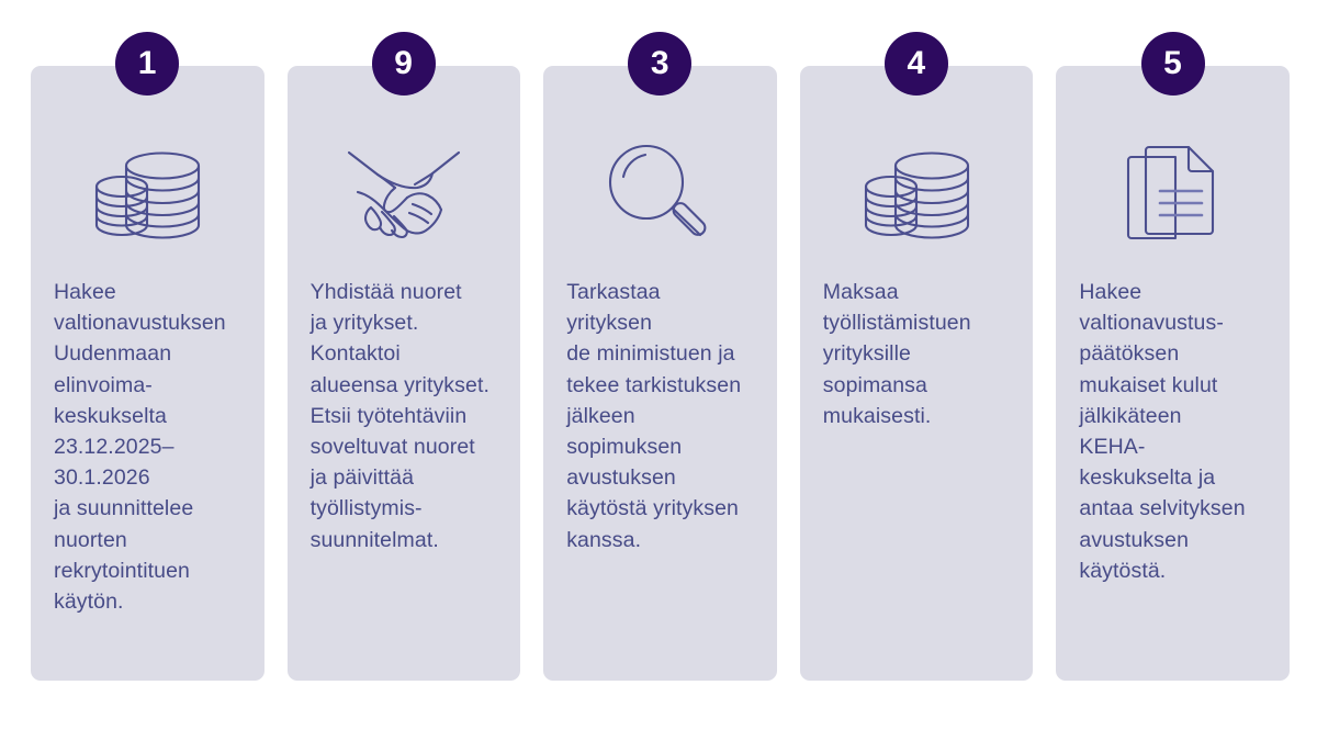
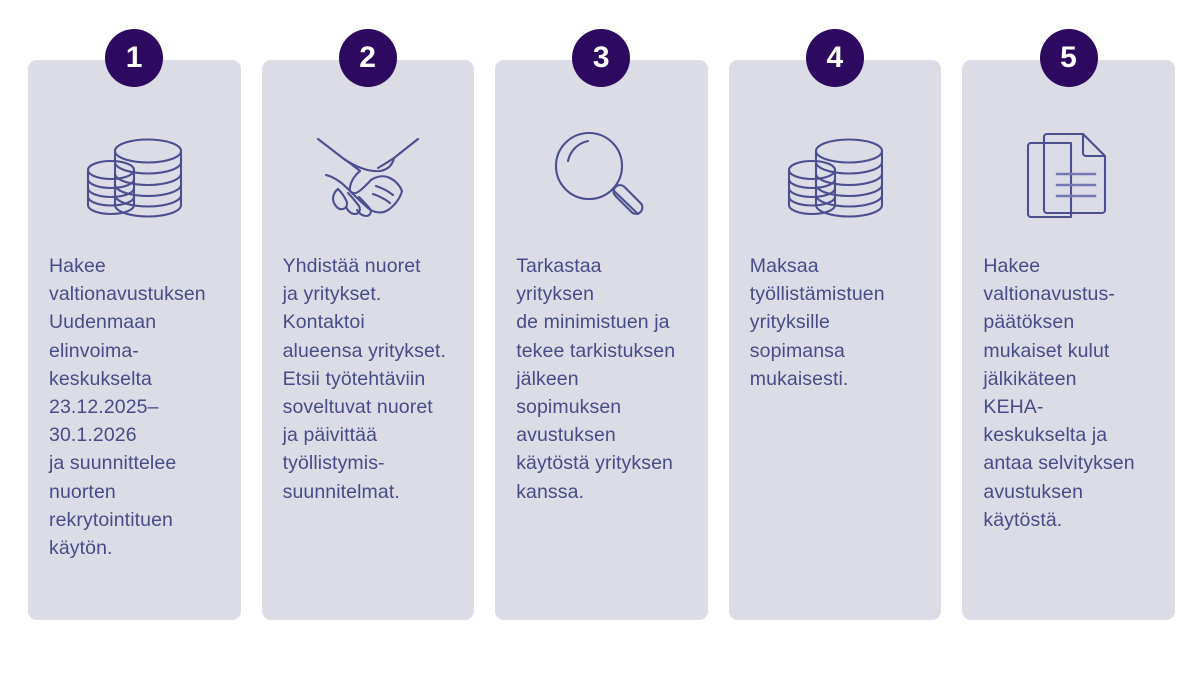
  1
  Hakee
  valtionavustuksen
  Uudenmaan
  elinvoima-
  keskukselta
  23.12.2025–
  30.1.2026
  ja suunnittelee
  nuorten
  rekrytointituen
  käytön.
- 9
+ 2
  Yhdistää nuoret
  ja yritykset.
  Kontaktoi
  alueensa yritykset.
  Etsii työtehtäviin
  soveltuvat nuoret
  ja päivittää
  työllistymis-
  suunnitelmat.
  3
  Tarkastaa
  yrityksen
  de minimistuen ja
  tekee tarkistuksen
  jälkeen
  sopimuksen
  avustuksen
  käytöstä yrityksen
  kanssa.
  4
  Maksaa
  työllistämistuen
  yrityksille
  sopimansa
  mukaisesti.
  5
  Hakee
  valtionavustus-
  päätöksen
  mukaiset kulut
  jälkikäteen
  KEHA-
  keskukselta ja
  antaa selvityksen
  avustuksen
  käytöstä.
